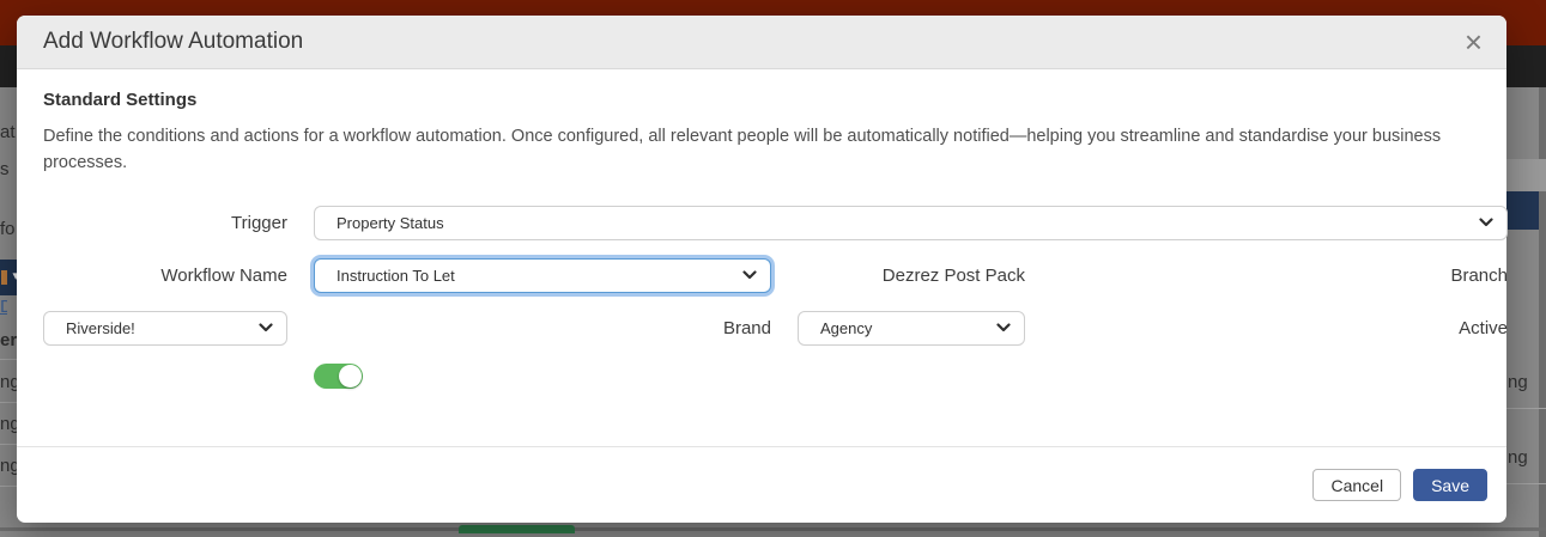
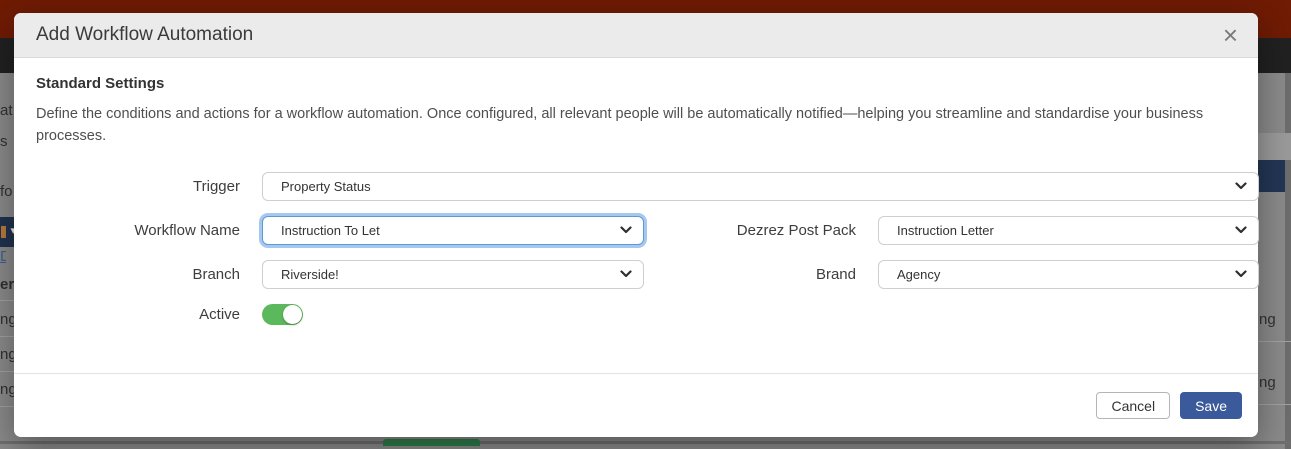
  at
  s
  fo
  D
  er
  ng
  ng
  ng
  ng
  ng
  Add Workflow Automation
  ×
  Standard Settings
  Define the conditions and actions for a workflow automation. Once configured, all relevant people will be automatically notified—helping you streamline and standardise your business processes.
  Trigger
  Property Status
  Workflow Name
  Instruction To Let
  Dezrez Post Pack
+ Instruction Letter
  Branch
  Riverside!
  Brand
  Agency
  Active
  Cancel
  Save
